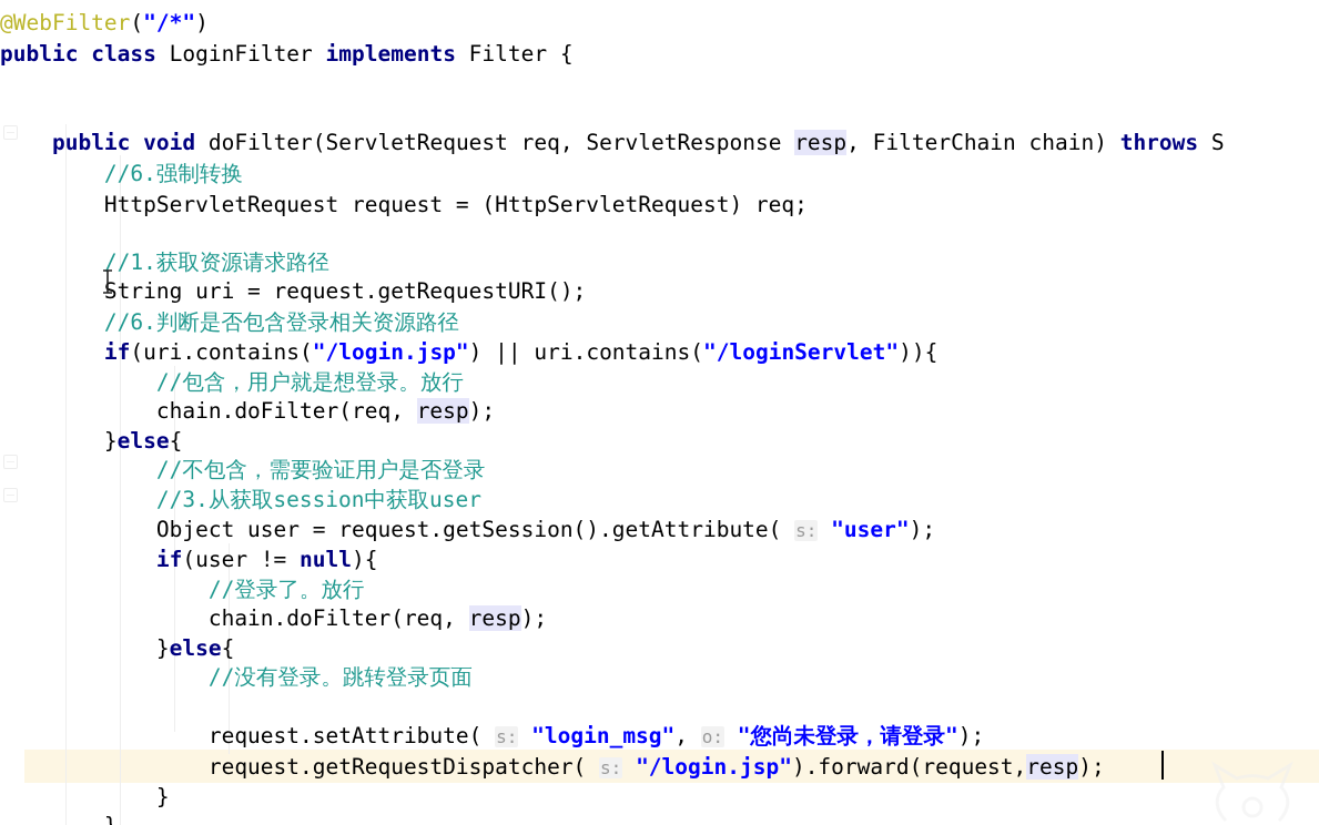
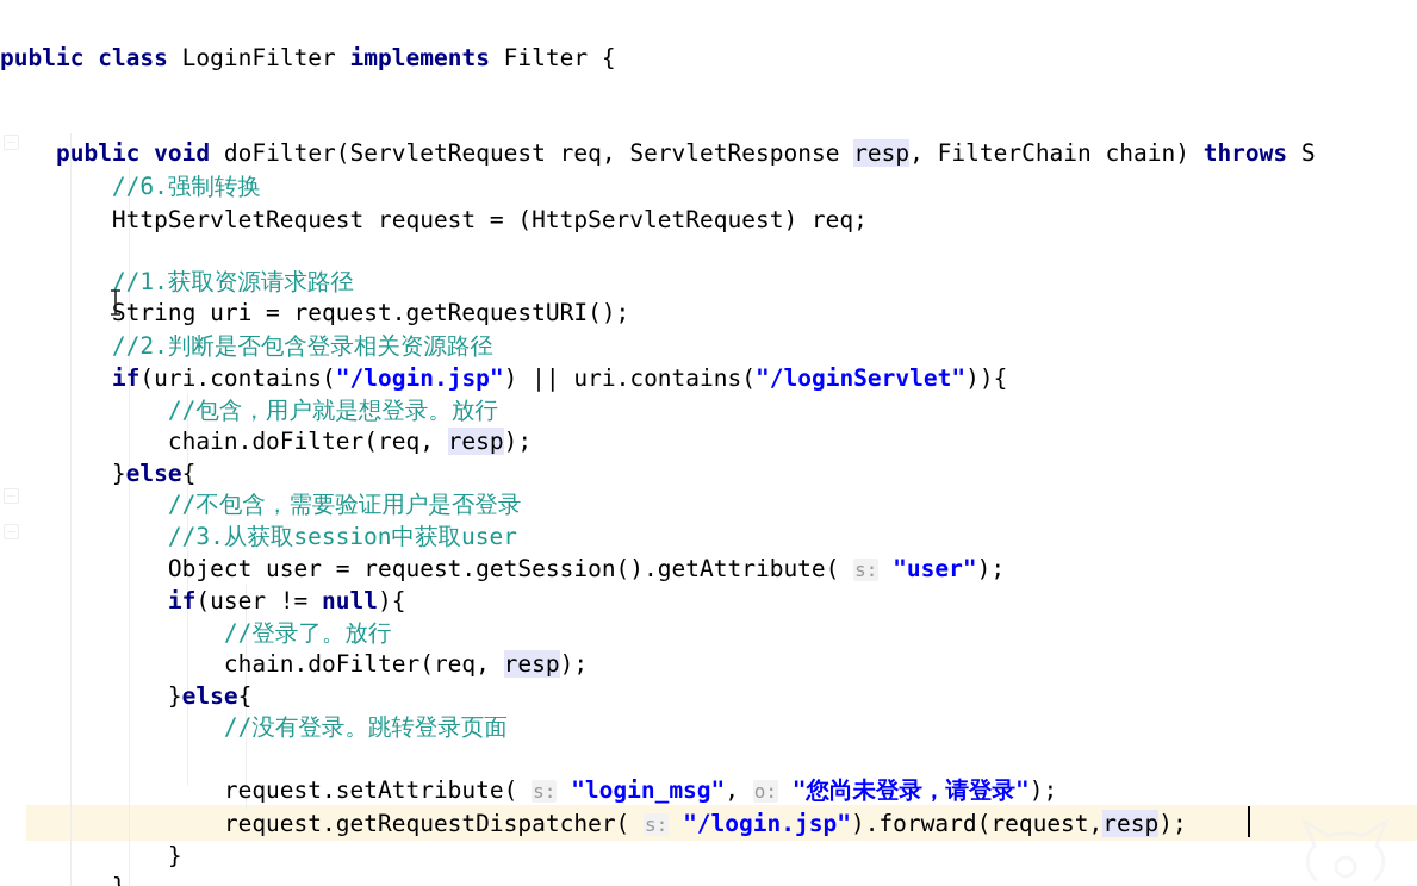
- @WebFilter("/*")
  public class LoginFilter implements Filter {
  public void doFilter(ServletRequest req, ServletResponse resp, FilterChain chain) throws S
  //6.强制转换
  HttpServletRequest request = (HttpServletRequest) req;
  //1.获取资源请求路径
  String uri = request.getRequestURI();
- //6.判断是否包含登录相关资源路径
+ //2.判断是否包含登录相关资源路径
  if(uri.contains("/login.jsp") || uri.contains("/loginServlet")){
  //包含，用户就是想登录。放行
  chain.doFilter(req, resp);
  }else{
  //不包含，需要验证用户是否登录
  //3.从获取session中获取user
  Object user = request.getSession().getAttribute( s: "user");
  if(user != null){
  //登录了。放行
  chain.doFilter(req, resp);
  }else{
  //没有登录。跳转登录页面
  request.setAttribute( s: "login_msg", o: "您尚未登录，请登录");
  request.getRequestDispatcher( s: "/login.jsp").forward(request,resp);
  }
